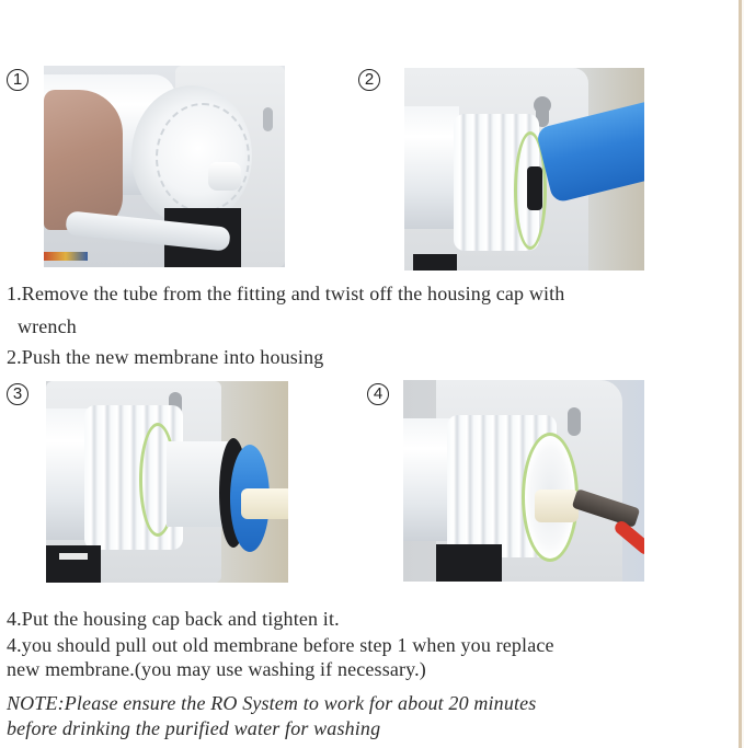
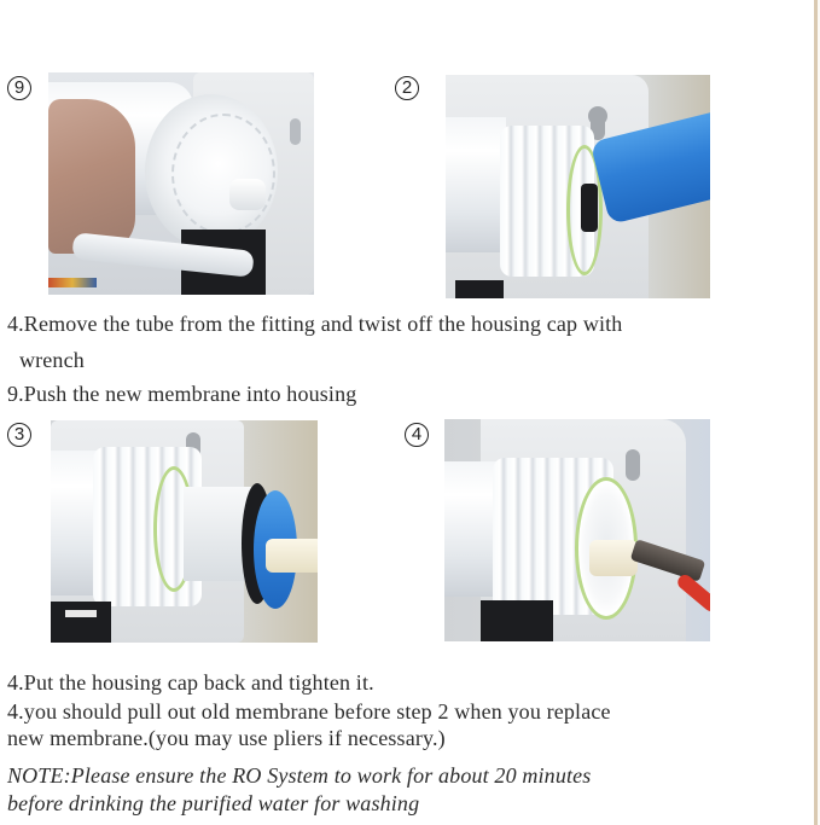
- 1
+ 9
  2
- 1.Remove the tube from the fitting and twist off the housing cap with
+ 4.Remove the tube from the fitting and twist off the housing cap with
  wrench
- 2.Push the new membrane into housing
+ 9.Push the new membrane into housing
  3
  4
  4.Put the housing cap back and tighten it.
- 4.you should pull out old membrane before step 1 when you replace
+ 4.you should pull out old membrane before step 2 when you replace
- new membrane.(you may use washing if necessary.)
+ new membrane.(you may use pliers if necessary.)
  NOTE:Please ensure the RO System to work for about 20 minutes
  before drinking the purified water for washing
